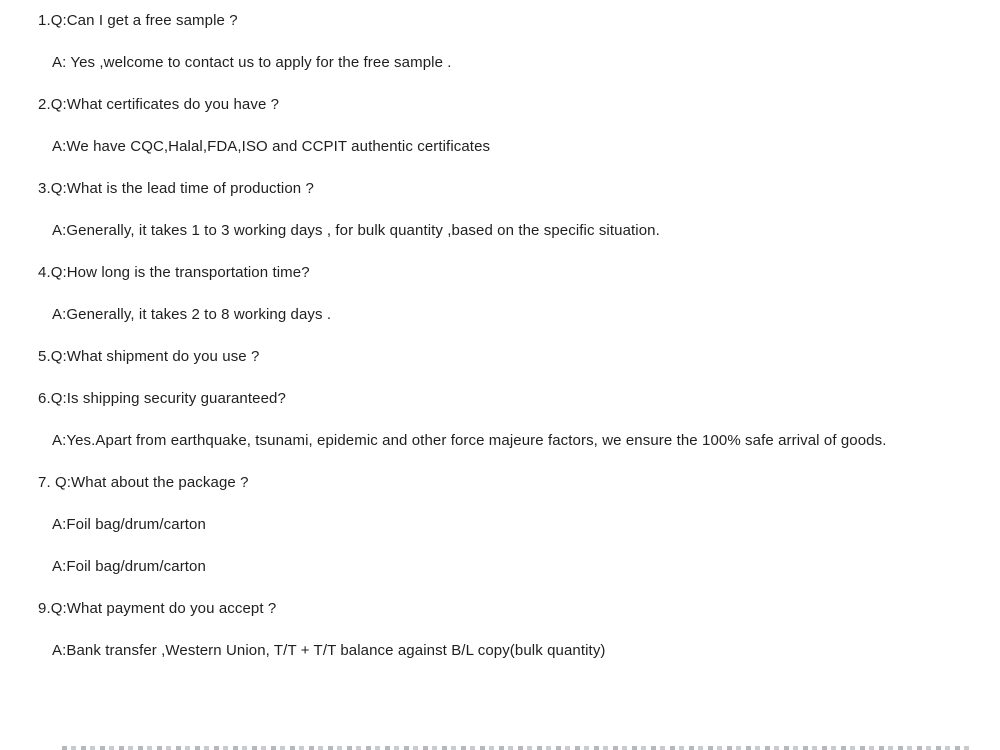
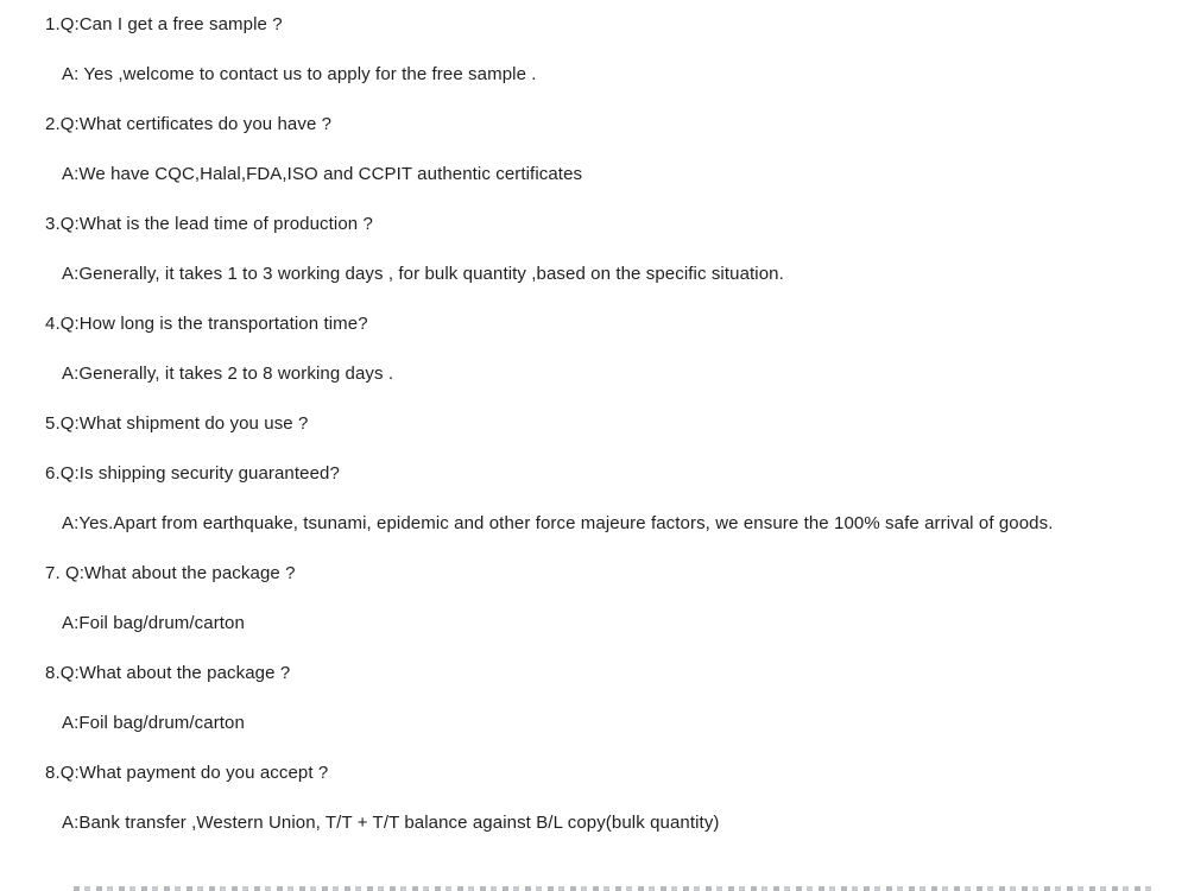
  1.Q:Can I get a free sample ?
  A: Yes ,welcome to contact us to apply for the free sample .
  2.Q:What certificates do you have ?
  A:We have CQC,Halal,FDA,ISO and CCPIT authentic certificates
  3.Q:What is the lead time of production ?
  A:Generally, it takes 1 to 3 working days , for bulk quantity ,based on the specific situation.
  4.Q:How long is the transportation time?
  A:Generally, it takes 2 to 8 working days .
  5.Q:What shipment do you use ?
  6.Q:Is shipping security guaranteed?
  A:Yes.Apart from earthquake, tsunami, epidemic and other force majeure factors, we ensure the 100% safe arrival of goods.
  7. Q:What about the package ?
  A:Foil bag/drum/carton
+ 8.Q:What about the package ?
  A:Foil bag/drum/carton
- 9.Q:What payment do you accept ?
+ 8.Q:What payment do you accept ?
  A:Bank transfer ,Western Union, T/T + T/T balance against B/L copy(bulk quantity)
